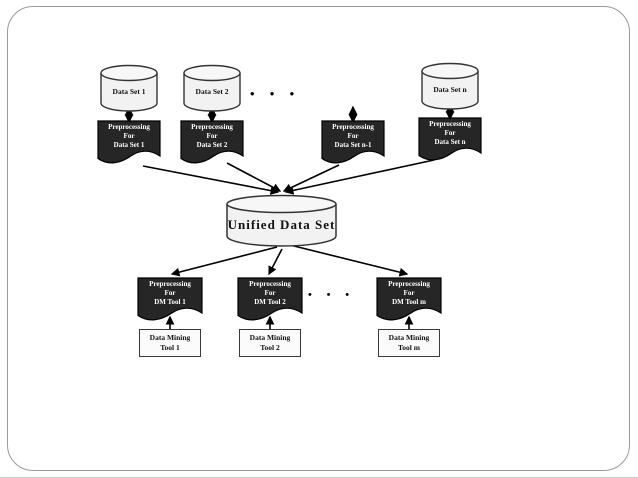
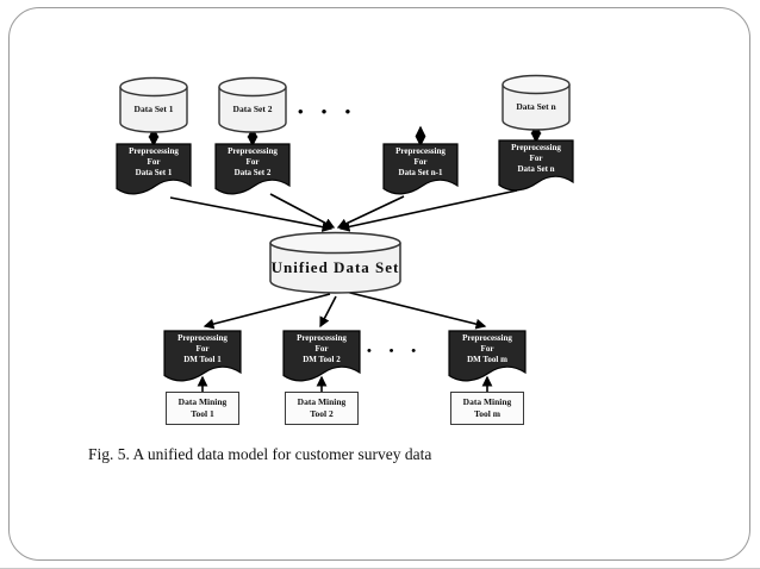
  Data Set 1
  Data Set 2
  • • •
  Data Set n
  Preprocessing
  For
  Data Set 1
  Preprocessing
  For
  Data Set 2
  Preprocessing
  For
  Data Set n-1
  Preprocessing
  For
  Data Set n
  Unified Data Set
  Preprocessing
  For
  DM Tool 1
  Preprocessing
  For
  DM Tool 2
  • • •
  Preprocessing
  For
  DM Tool m
  Data Mining
  Tool 1
  Data Mining
  Tool 2
  Data Mining
  Tool m
+ Fig. 5. A unified data model for customer survey data
